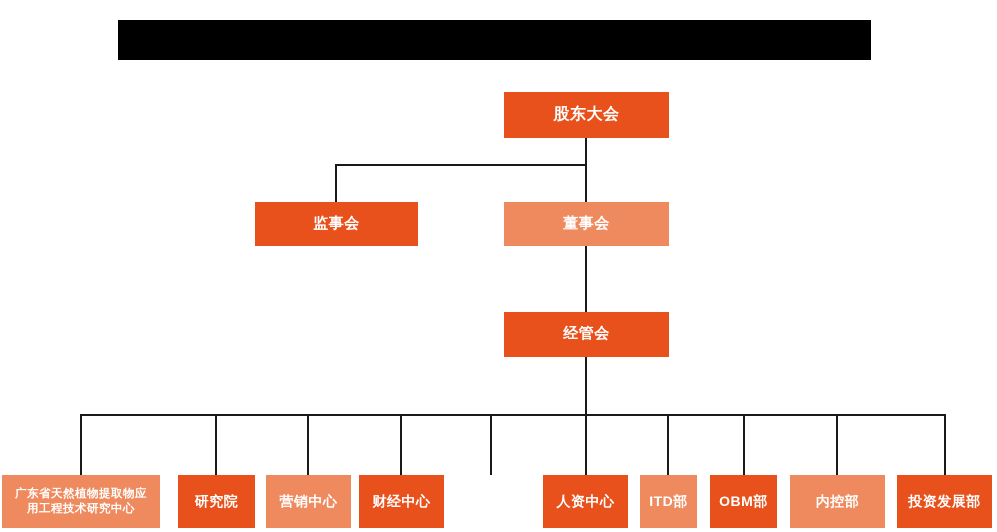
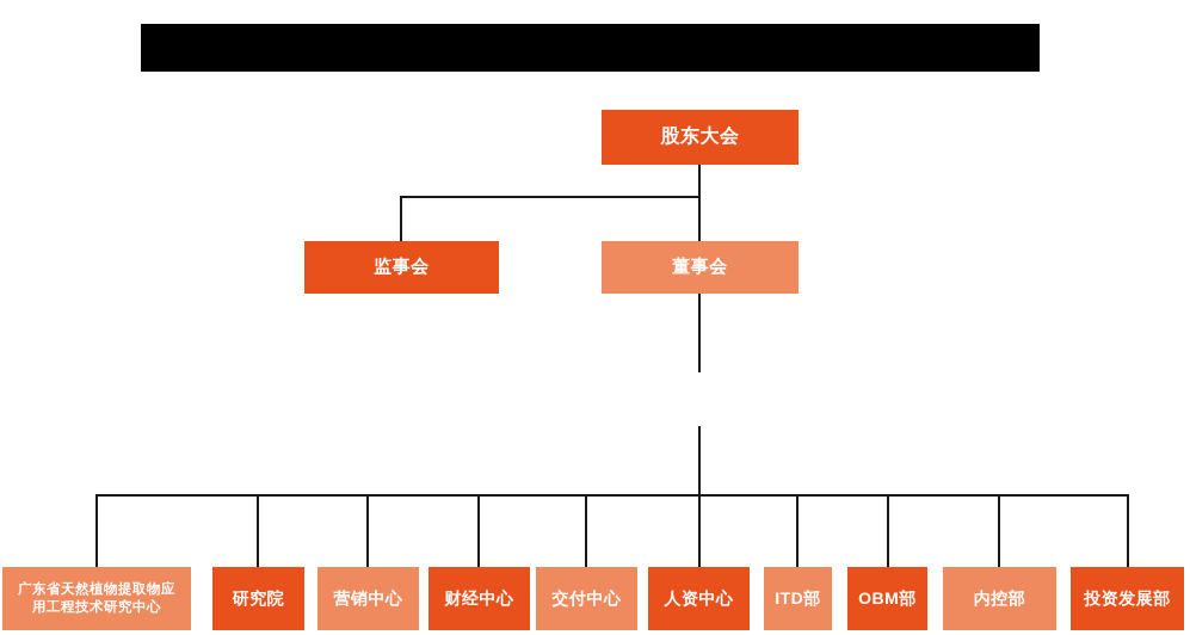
  股东大会
  监事会
  董事会
- 经管会
  广东省天然植物提取物应
  用工程技术研究中心
  研究院
  营销中心
  财经中心
+ 交付中心
  人资中心
  ITD部
  OBM部
  内控部
  投资发展部
